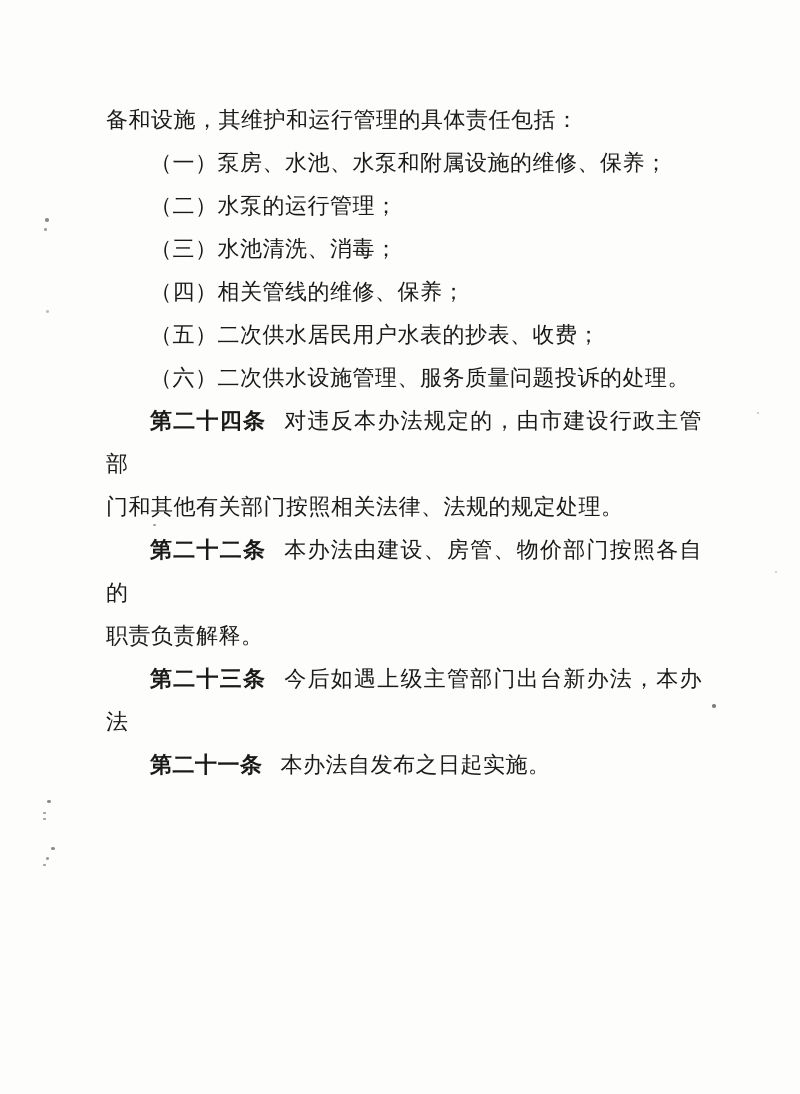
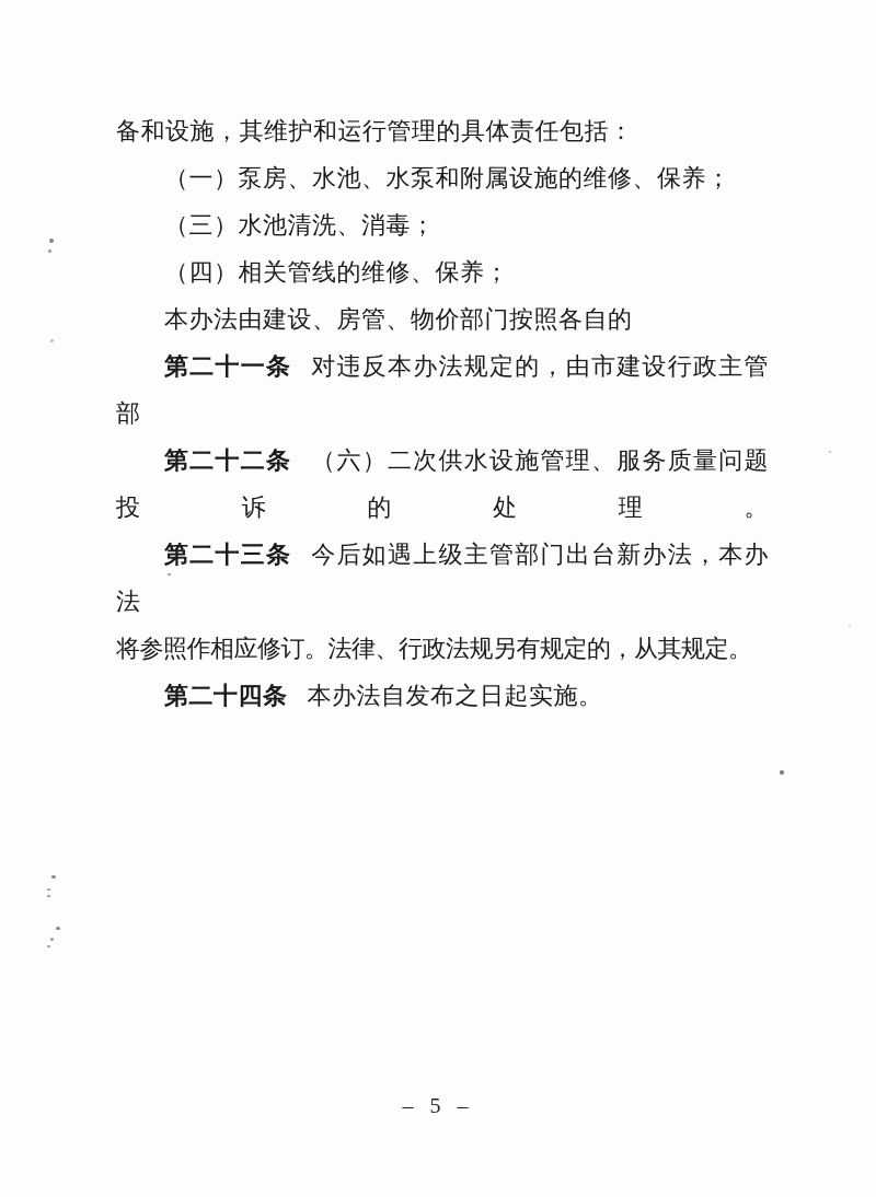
  备和设施，其维护和运行管理的具体责任包括：
  （一）泵房、水池、水泵和附属设施的维修、保养；
- （二）水泵的运行管理；
  （三）水池清洗、消毒；
  （四）相关管线的维修、保养；
- （五）二次供水居民用户水表的抄表、收费；
- （六）二次供水设施管理、服务质量问题投诉的处理。
+ 本办法由建设、房管、物价部门按照各自的
- 第二十四条 对违反本办法规定的，由市建设行政主管部
+ 第二十一条 对违反本办法规定的，由市建设行政主管部
- 门和其他有关部门按照相关法律、法规的规定处理。
- 第二十二条 本办法由建设、房管、物价部门按照各自的
+ 第二十二条 （六）二次供水设施管理、服务质量问题投诉的处理。
- 职责负责解释。
  第二十三条 今后如遇上级主管部门出台新办法，本办法
+ 将参照作相应修订。法律、行政法规另有规定的，从其规定。
- 第二十一条 本办法自发布之日起实施。
+ 第二十四条 本办法自发布之日起实施。
+ – 5 –
